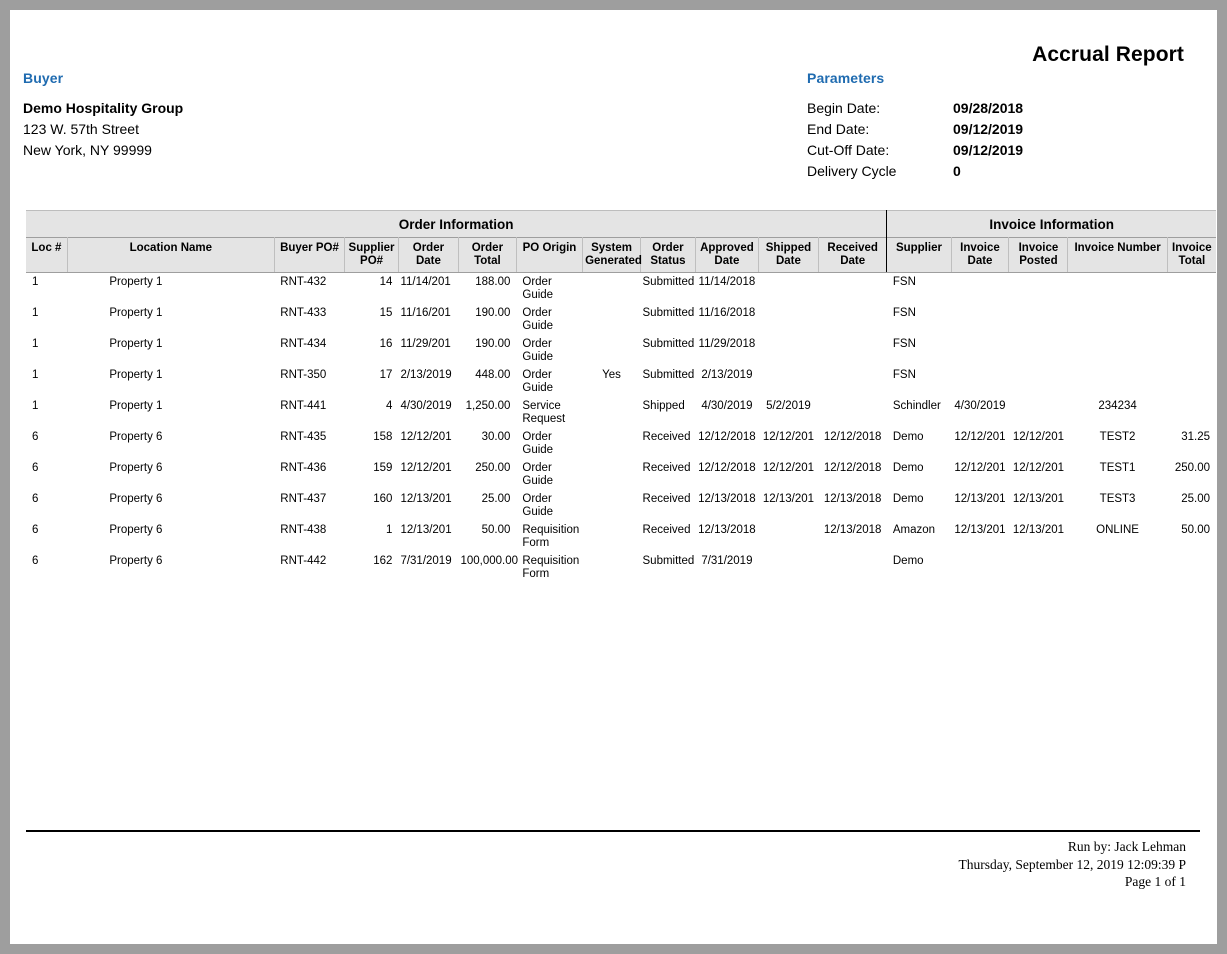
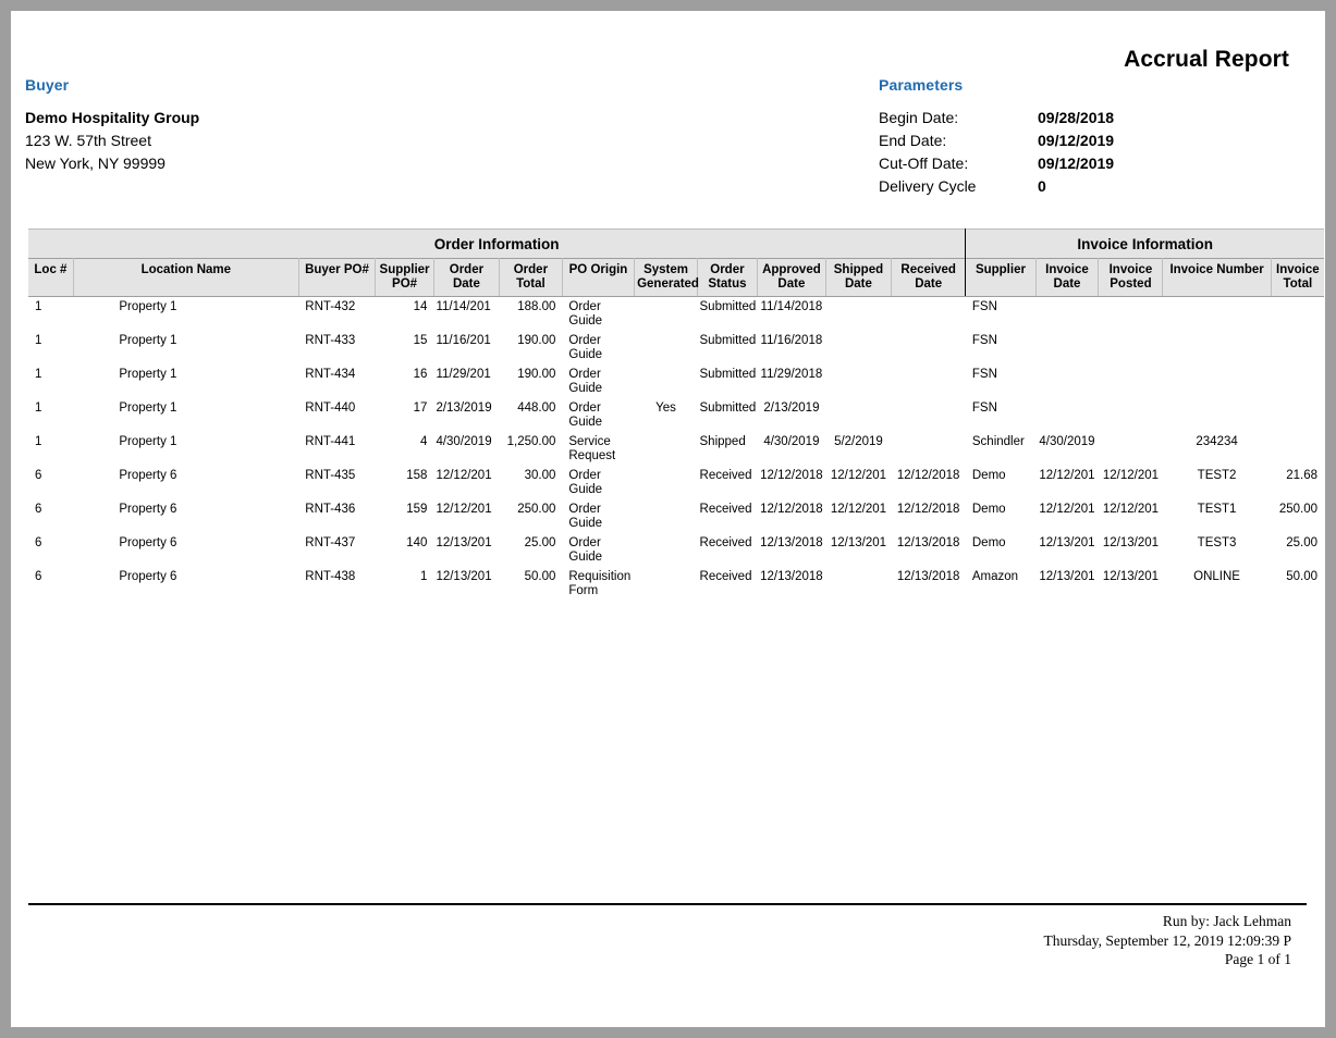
  Accrual Report
  Buyer
  Demo Hospitality Group
  123 W. 57th Street
  New York, NY 99999
  Parameters
  Begin Date:
  09/28/2018
  End Date:
  09/12/2019
  Cut-Off Date:
  09/12/2019
  Delivery Cycle
  0
  Order Information	Invoice Information
  Loc #	Location Name	Buyer PO#	Supplier PO#	Order Date	Order Total	PO Origin	System Generated	Order Status	Approved Date	Shipped Date	Received Date	Supplier	Invoice Date	Invoice Posted	Invoice Number	Invoice Total
  1	Property 1	RNT-432	14	11/14/201	188.00	Order Guide		Submitted	11/14/2018			FSN
  1	Property 1	RNT-433	15	11/16/201	190.00	Order Guide		Submitted	11/16/2018			FSN
  1	Property 1	RNT-434	16	11/29/201	190.00	Order Guide		Submitted	11/29/2018			FSN
- 1	Property 1	RNT-350	17	2/13/2019	448.00	Order Guide	Yes	Submitted	2/13/2019			FSN
+ 1	Property 1	RNT-440	17	2/13/2019	448.00	Order Guide	Yes	Submitted	2/13/2019			FSN
  1	Property 1	RNT-441	4	4/30/2019	1,250.00	Service Request		Shipped	4/30/2019	5/2/2019		Schindler	4/30/2019		234234
- 6	Property 6	RNT-435	158	12/12/201	30.00	Order Guide		Received	12/12/2018	12/12/201	12/12/2018	Demo	12/12/201	12/12/201	TEST2	31.25
+ 6	Property 6	RNT-435	158	12/12/201	30.00	Order Guide		Received	12/12/2018	12/12/201	12/12/2018	Demo	12/12/201	12/12/201	TEST2	21.68
  6	Property 6	RNT-436	159	12/12/201	250.00	Order Guide		Received	12/12/2018	12/12/201	12/12/2018	Demo	12/12/201	12/12/201	TEST1	250.00
- 6	Property 6	RNT-437	160	12/13/201	25.00	Order Guide		Received	12/13/2018	12/13/201	12/13/2018	Demo	12/13/201	12/13/201	TEST3	25.00
+ 6	Property 6	RNT-437	140	12/13/201	25.00	Order Guide		Received	12/13/2018	12/13/201	12/13/2018	Demo	12/13/201	12/13/201	TEST3	25.00
  6	Property 6	RNT-438	1	12/13/201	50.00	Requisition Form		Received	12/13/2018		12/13/2018	Amazon	12/13/201	12/13/201	ONLINE	50.00
- 6	Property 6	RNT-442	162	7/31/2019	100,000.00	Requisition Form		Submitted	7/31/2019			Demo
  Run by: Jack Lehman
  Thursday, September 12, 2019 12:09:39 P
  Page 1 of 1
